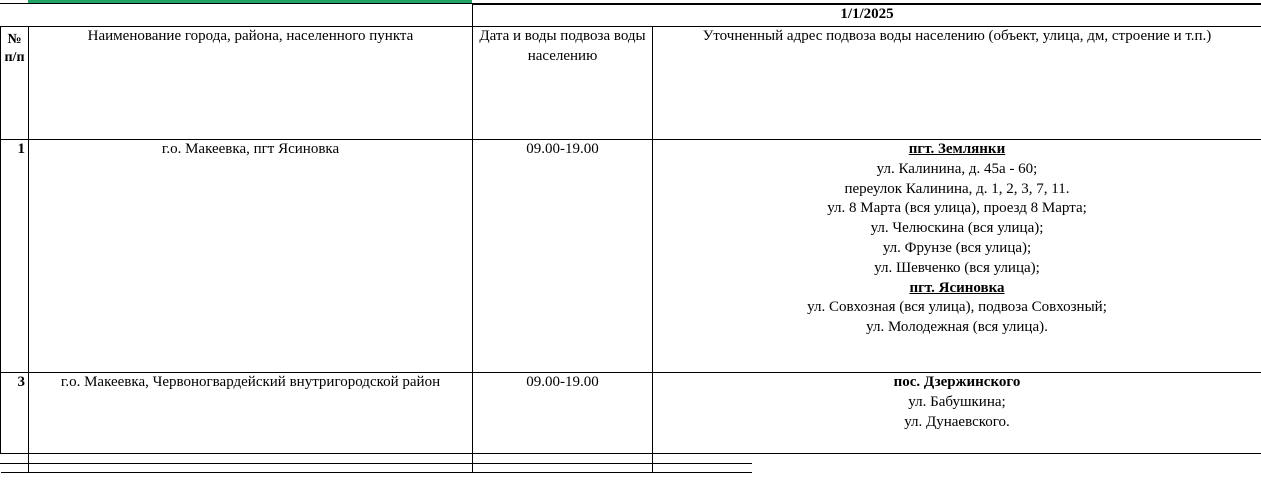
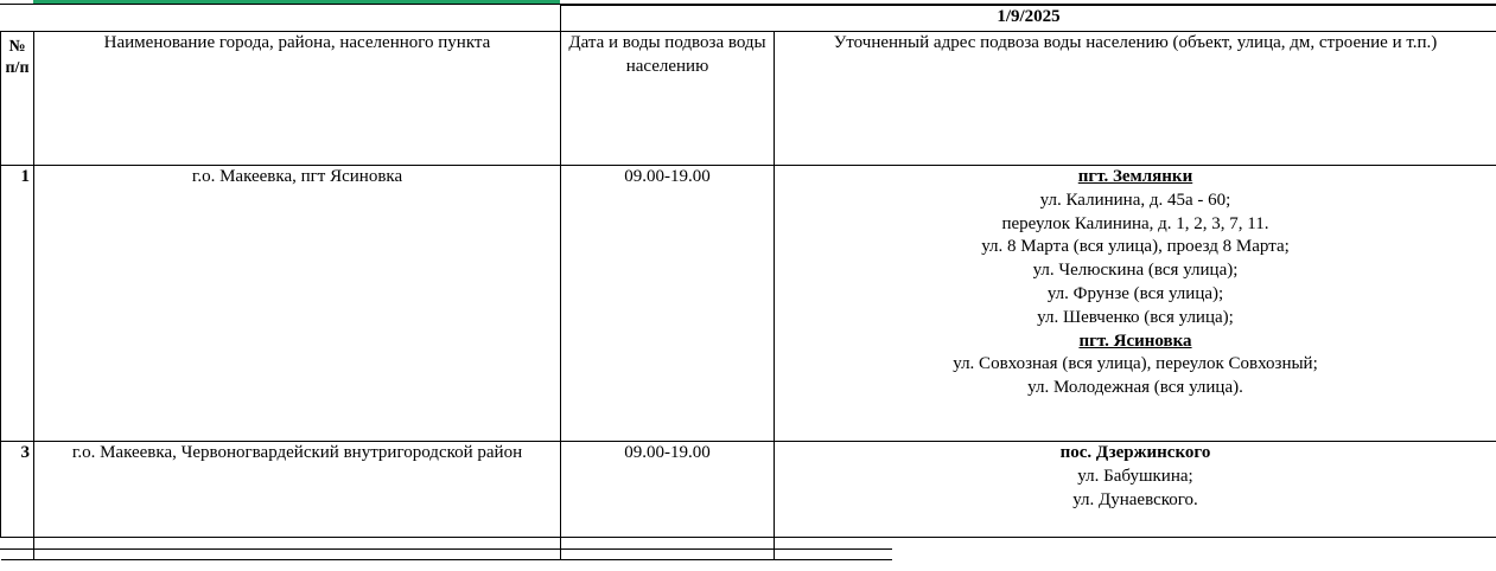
- 		1/1/2025
+ 		1/9/2025
  № п/п	Наименование города, района, населенного пункта	Дата и воды подвоза воды населению	Уточненный адрес подвоза воды населению (объект, улица, дм, строение и т.п.)
- 1	г.о. Макеевка, пгт Ясиновка	09.00-19.00	пгт. Землянки ул. Калинина, д. 45а - 60; переулок Калинина, д. 1, 2, 3, 7, 11. ул. 8 Марта (вся улица), проезд 8 Марта; ул. Челюскина (вся улица); ул. Фрунзе (вся улица); ул. Шевченко (вся улица); пгт. Ясиновка ул. Совхозная (вся улица), подвоза Совхозный; ул. Молодежная (вся улица).
+ 1	г.о. Макеевка, пгт Ясиновка	09.00-19.00	пгт. Землянки ул. Калинина, д. 45а - 60; переулок Калинина, д. 1, 2, 3, 7, 11. ул. 8 Марта (вся улица), проезд 8 Марта; ул. Челюскина (вся улица); ул. Фрунзе (вся улица); ул. Шевченко (вся улица); пгт. Ясиновка ул. Совхозная (вся улица), переулок Совхозный; ул. Молодежная (вся улица).
  3	г.о. Макеевка, Червоногвардейский внутригородской район	09.00-19.00	пос. Дзержинского ул. Бабушкина; ул. Дунаевского.
